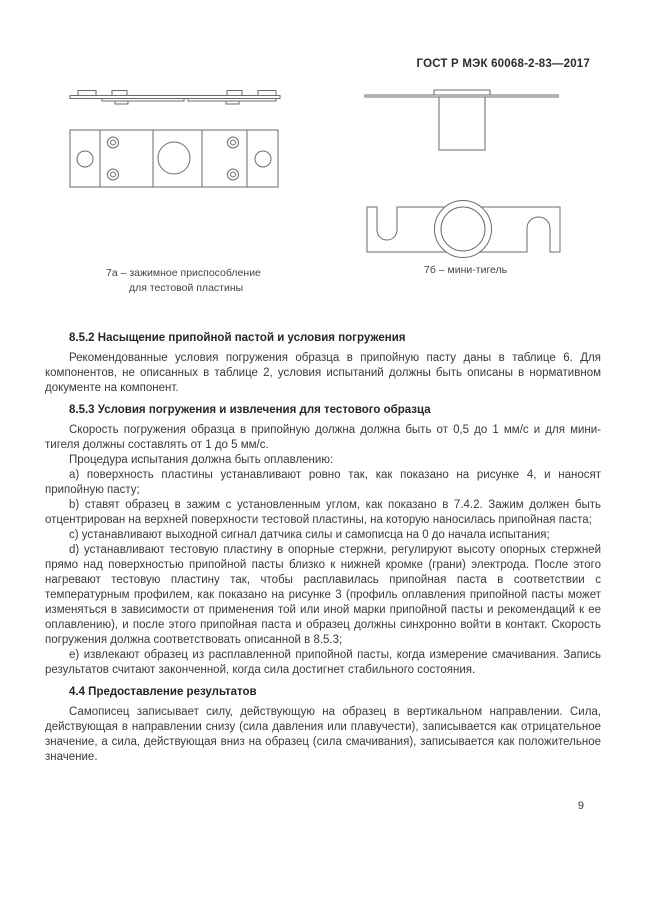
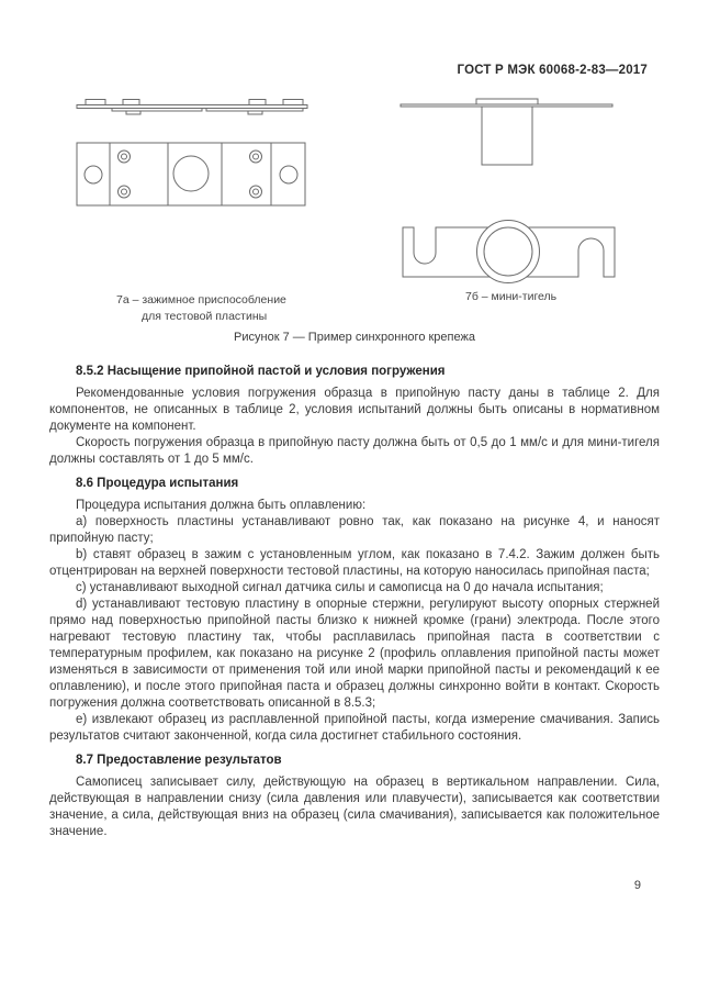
  ГОСТ Р МЭК 60068-2-83—2017
  7а – зажимное приспособление
  для тестовой пластины
  7б – мини-тигель
+ Рисунок 7 — Пример синхронного крепежа
  8.5.2 Насыщение припойной пастой и условия погружения
- Рекомендованные условия погружения образца в припойную пасту даны в таблице 6. Для компонентов, не описанных в таблице 2, условия испытаний должны быть описаны в нормативном документе на компонент.
+ Рекомендованные условия погружения образца в припойную пасту даны в таблице 2. Для компонентов, не описанных в таблице 2, условия испытаний должны быть описаны в нормативном документе на компонент.
- 8.5.3 Условия погружения и извлечения для тестового образца
- Скорость погружения образца в припойную должна должна быть от 0,5 до 1 мм/с и для мини-тигеля должны составлять от 1 до 5 мм/с.
+ Скорость погружения образца в припойную пасту должна быть от 0,5 до 1 мм/с и для мини-тигеля должны составлять от 1 до 5 мм/с.
+ 8.6 Процедура испытания
  Процедура испытания должна быть оплавлению:
  a) поверхность пластины устанавливают ровно так, как показано на рисунке 4, и наносят припойную пасту;
  b) ставят образец в зажим с установленным углом, как показано в 7.4.2. Зажим должен быть отцентрирован на верхней поверхности тестовой пластины, на которую наносилась припойная паста;
  c) устанавливают выходной сигнал датчика силы и самописца на 0 до начала испытания;
- d) устанавливают тестовую пластину в опорные стержни, регулируют высоту опорных стержней прямо над поверхностью припойной пасты близко к нижней кромке (грани) электрода. После этого нагревают тестовую пластину так, чтобы расплавилась припойная паста в соответствии с температурным профилем, как показано на рисунке 3 (профиль оплавления припойной пасты может изменяться в зависимости от применения той или иной марки припойной пасты и рекомендаций к ее оплавлению), и после этого припойная паста и образец должны синхронно войти в контакт. Скорость погружения должна соответствовать описанной в 8.5.3;
+ d) устанавливают тестовую пластину в опорные стержни, регулируют высоту опорных стержней прямо над поверхностью припойной пасты близко к нижней кромке (грани) электрода. После этого нагревают тестовую пластину так, чтобы расплавилась припойная паста в соответствии с температурным профилем, как показано на рисунке 2 (профиль оплавления припойной пасты может изменяться в зависимости от применения той или иной марки припойной пасты и рекомендаций к ее оплавлению), и после этого припойная паста и образец должны синхронно войти в контакт. Скорость погружения должна соответствовать описанной в 8.5.3;
  e) извлекают образец из расплавленной припойной пасты, когда измерение смачивания. Запись результатов считают законченной, когда сила достигнет стабильного состояния.
- 4.4 Предоставление результатов
+ 8.7 Предоставление результатов
- Самописец записывает силу, действующую на образец в вертикальном направлении. Сила, действующая в направлении снизу (сила давления или плавучести), записывается как отрицательное значение, а сила, действующая вниз на образец (сила смачивания), записывается как положительное значение.
+ Самописец записывает силу, действующую на образец в вертикальном направлении. Сила, действующая в направлении снизу (сила давления или плавучести), записывается как соответствии значение, а сила, действующая вниз на образец (сила смачивания), записывается как положительное значение.
  9
